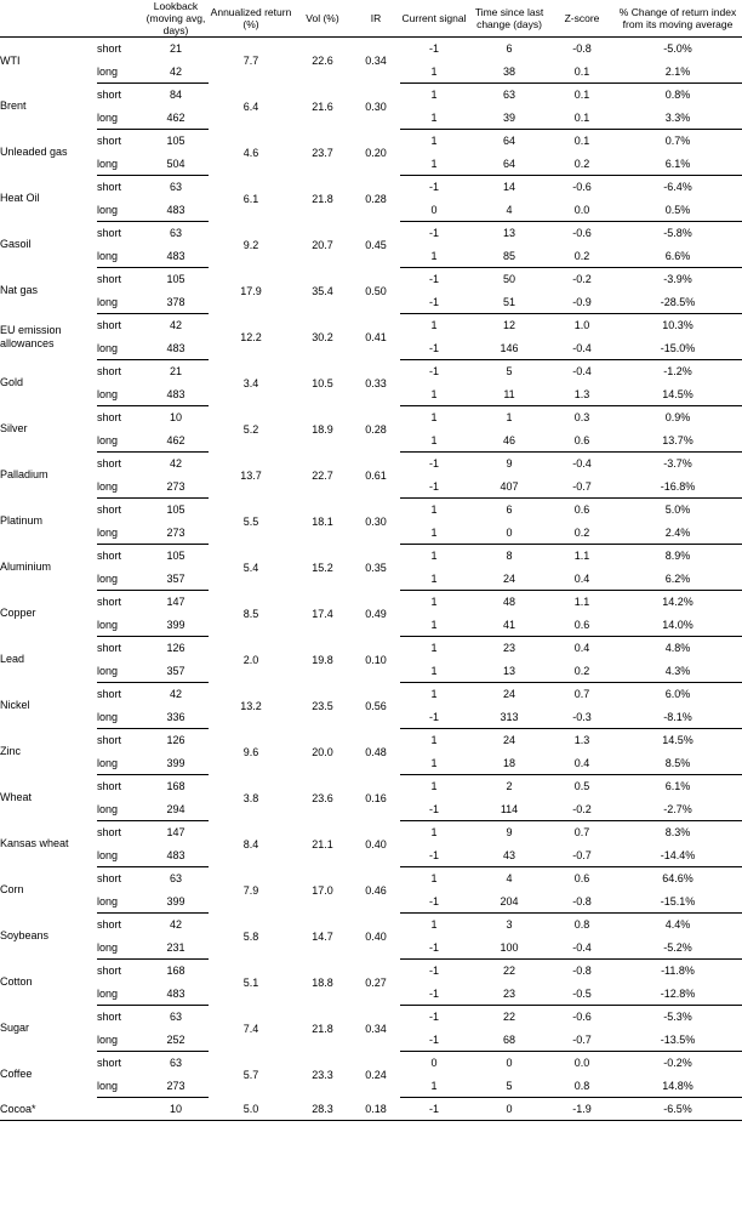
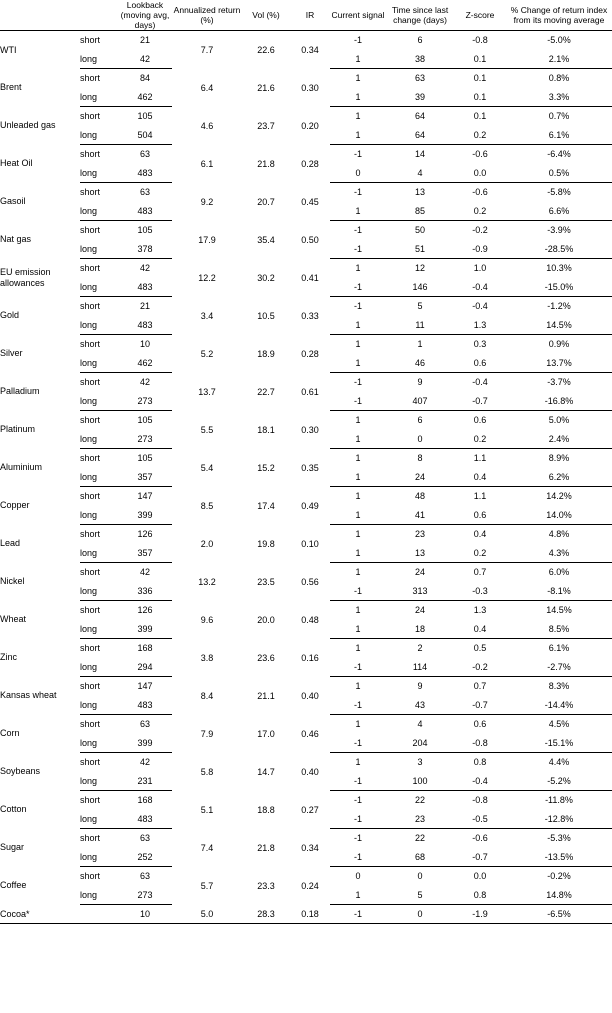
  		Lookback (moving avg, days)	Annualized return (%)	Vol (%)	IR	Current signal	Time since last change (days)	Z-score	% Change of return index from its moving average
  WTI	short	21	7.7	22.6	0.34	-1	6	-0.8	-5.0%
  long	42	1	38	0.1	2.1%
  Brent	short	84	6.4	21.6	0.30	1	63	0.1	0.8%
  long	462	1	39	0.1	3.3%
  Unleaded gas	short	105	4.6	23.7	0.20	1	64	0.1	0.7%
  long	504	1	64	0.2	6.1%
  Heat Oil	short	63	6.1	21.8	0.28	-1	14	-0.6	-6.4%
  long	483	0	4	0.0	0.5%
  Gasoil	short	63	9.2	20.7	0.45	-1	13	-0.6	-5.8%
  long	483	1	85	0.2	6.6%
  Nat gas	short	105	17.9	35.4	0.50	-1	50	-0.2	-3.9%
  long	378	-1	51	-0.9	-28.5%
  EU emission allowances	short	42	12.2	30.2	0.41	1	12	1.0	10.3%
  long	483	-1	146	-0.4	-15.0%
  Gold	short	21	3.4	10.5	0.33	-1	5	-0.4	-1.2%
  long	483	1	11	1.3	14.5%
  Silver	short	10	5.2	18.9	0.28	1	1	0.3	0.9%
  long	462	1	46	0.6	13.7%
  Palladium	short	42	13.7	22.7	0.61	-1	9	-0.4	-3.7%
  long	273	-1	407	-0.7	-16.8%
  Platinum	short	105	5.5	18.1	0.30	1	6	0.6	5.0%
  long	273	1	0	0.2	2.4%
  Aluminium	short	105	5.4	15.2	0.35	1	8	1.1	8.9%
  long	357	1	24	0.4	6.2%
  Copper	short	147	8.5	17.4	0.49	1	48	1.1	14.2%
  long	399	1	41	0.6	14.0%
  Lead	short	126	2.0	19.8	0.10	1	23	0.4	4.8%
  long	357	1	13	0.2	4.3%
  Nickel	short	42	13.2	23.5	0.56	1	24	0.7	6.0%
  long	336	-1	313	-0.3	-8.1%
- Zinc	short	126	9.6	20.0	0.48	1	24	1.3	14.5%
+ Wheat	short	126	9.6	20.0	0.48	1	24	1.3	14.5%
  long	399	1	18	0.4	8.5%
- Wheat	short	168	3.8	23.6	0.16	1	2	0.5	6.1%
+ Zinc	short	168	3.8	23.6	0.16	1	2	0.5	6.1%
  long	294	-1	114	-0.2	-2.7%
  Kansas wheat	short	147	8.4	21.1	0.40	1	9	0.7	8.3%
  long	483	-1	43	-0.7	-14.4%
- Corn	short	63	7.9	17.0	0.46	1	4	0.6	64.6%
+ Corn	short	63	7.9	17.0	0.46	1	4	0.6	4.5%
  long	399	-1	204	-0.8	-15.1%
  Soybeans	short	42	5.8	14.7	0.40	1	3	0.8	4.4%
  long	231	-1	100	-0.4	-5.2%
  Cotton	short	168	5.1	18.8	0.27	-1	22	-0.8	-11.8%
  long	483	-1	23	-0.5	-12.8%
  Sugar	short	63	7.4	21.8	0.34	-1	22	-0.6	-5.3%
  long	252	-1	68	-0.7	-13.5%
  Coffee	short	63	5.7	23.3	0.24	0	0	0.0	-0.2%
  long	273	1	5	0.8	14.8%
  Cocoa*		10	5.0	28.3	0.18	-1	0	-1.9	-6.5%
